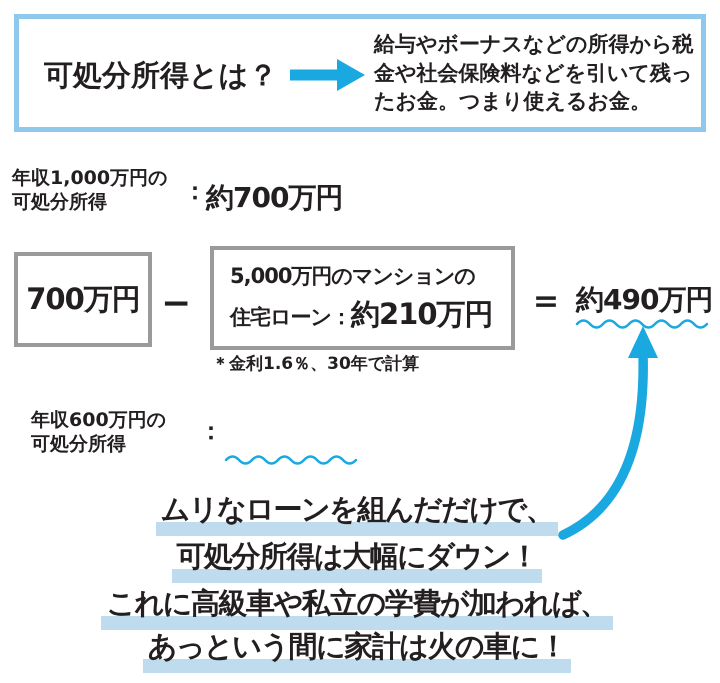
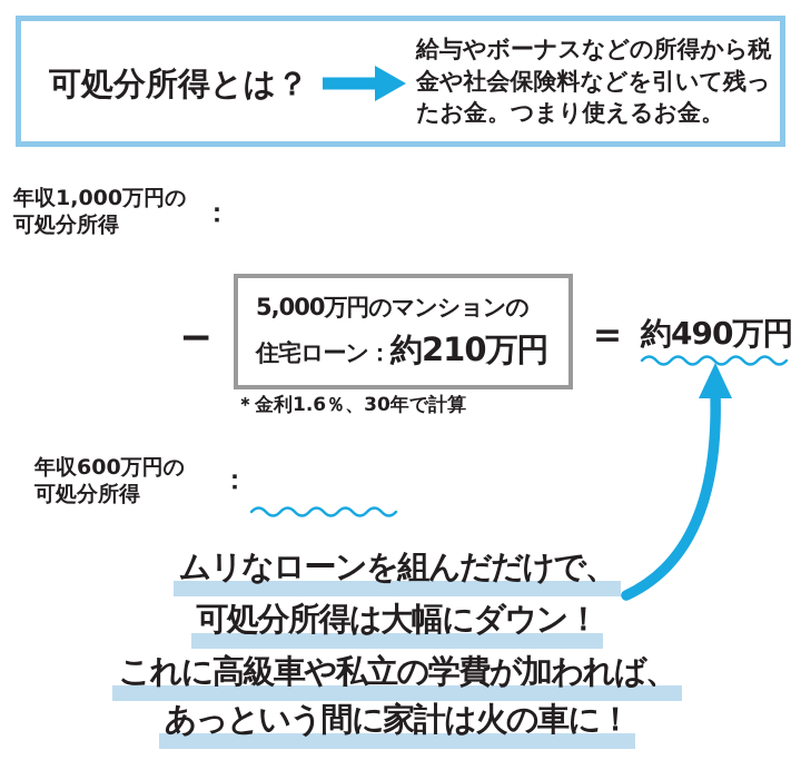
  可処分所得とは？
  給与やボーナスなどの所得から税金や社会保険料などを引いて残ったお金。つまり使えるお金。
  年収1,000万円の
  可処分所得
  ：
- 約700万円
- 700万円
  −
  5,000万円のマンションの
  住宅ローン：約210万円
  ＊金利1.6％、30年で計算
  ＝
  約490万円
  年収600万円の
  可処分所得
  ：
  ムリなローンを組んだだけで、
  可処分所得は大幅にダウン！
  これに高級車や私立の学費が加われば、
  あっという間に家計は火の車に！
